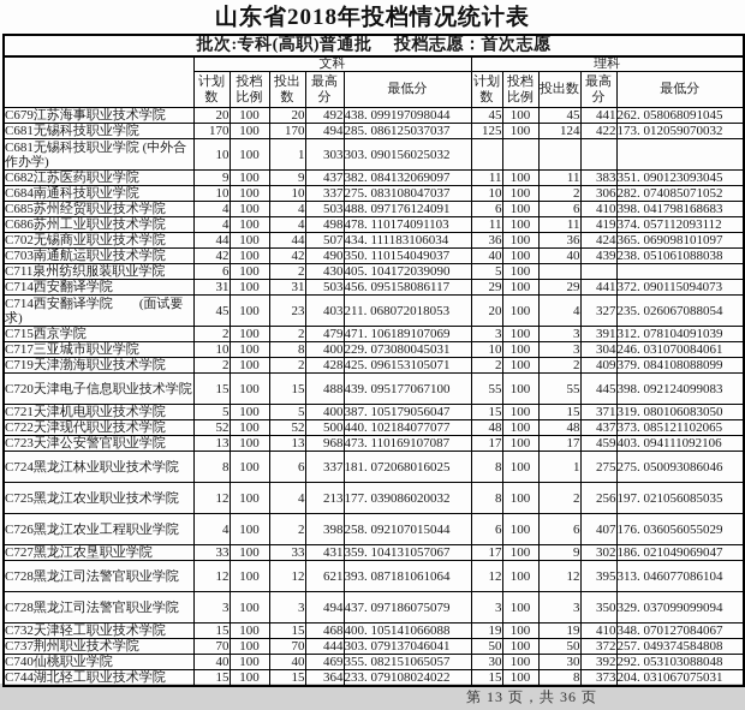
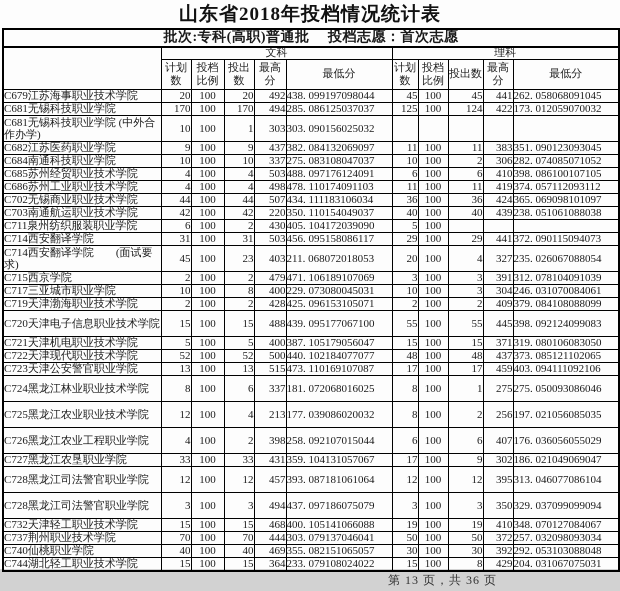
  山东省2018年投档情况统计表
  批次:专科(高职)普通批 投档志愿：首次志愿
  	文科	理科
  计划 数	投档 比例	投出 数	最高 分	最低分	计划 数	投档 比例	投出数	最高 分	最低分
  C679江苏海事职业技术学院	20	100	20	492	438. 099197098044	45	100	45	441	262. 058068091045
  C681无锡科技职业学院	170	100	170	494	285. 086125037037	125	100	124	422	173. 012059070032
  C681无锡科技职业学院 (中外合作办学)	10	100	1	303	303. 090156025032
  C682江苏医药职业学院	9	100	9	437	382. 084132069097	11	100	11	383	351. 090123093045
  C684南通科技职业学院	10	100	10	337	275. 083108047037	10	100	2	306	282. 074085071052
- C685苏州经贸职业技术学院	4	100	4	503	488. 097176124091	6	100	6	410	398. 041798168683
+ C685苏州经贸职业技术学院	4	100	4	503	488. 097176124091	6	100	6	410	398. 086100107105
  C686苏州工业职业技术学院	4	100	4	498	478. 110174091103	11	100	11	419	374. 057112093112
  C702无锡商业职业技术学院	44	100	44	507	434. 111183106034	36	100	36	424	365. 069098101097
- C703南通航运职业技术学院	42	100	42	490	350. 110154049037	40	100	40	439	238. 051061088038
+ C703南通航运职业技术学院	42	100	42	220	350. 110154049037	40	100	40	439	238. 051061088038
  C711泉州纺织服装职业学院	6	100	2	430	405. 104172039090	5	100
  C714西安翻译学院	31	100	31	503	456. 095158086117	29	100	29	441	372. 090115094073
  C714西安翻译学院 (面试要求)	45	100	23	403	211. 068072018053	20	100	4	327	235. 026067088054
  C715西京学院	2	100	2	479	471. 106189107069	3	100	3	391	312. 078104091039
  C717三亚城市职业学院	10	100	8	400	229. 073080045031	10	100	3	304	246. 031070084061
  C719天津渤海职业技术学院	2	100	2	428	425. 096153105071	2	100	2	409	379. 084108088099
  C720天津电子信息职业技术学院	15	100	15	488	439. 095177067100	55	100	55	445	398. 092124099083
  C721天津机电职业技术学院	5	100	5	400	387. 105179056047	15	100	15	371	319. 080106083050
  C722天津现代职业技术学院	52	100	52	500	440. 102184077077	48	100	48	437	373. 085121102065
- C723天津公安警官职业学院	13	100	13	968	473. 110169107087	17	100	17	459	403. 094111092106
+ C723天津公安警官职业学院	13	100	13	515	473. 110169107087	17	100	17	459	403. 094111092106
  C724黑龙江林业职业技术学院	8	100	6	337	181. 072068016025	8	100	1	275	275. 050093086046
  C725黑龙江农业职业技术学院	12	100	4	213	177. 039086020032	8	100	2	256	197. 021056085035
  C726黑龙江农业工程职业学院	4	100	2	398	258. 092107015044	6	100	6	407	176. 036056055029
  C727黑龙江农垦职业学院	33	100	33	431	359. 104131057067	17	100	9	302	186. 021049069047
- C728黑龙江司法警官职业学院	12	100	12	621	393. 087181061064	12	100	12	395	313. 046077086104
+ C728黑龙江司法警官职业学院	12	100	12	457	393. 087181061064	12	100	12	395	313. 046077086104
  C728黑龙江司法警官职业学院	3	100	3	494	437. 097186075079	3	100	3	350	329. 037099099094
  C732天津轻工职业技术学院	15	100	15	468	400. 105141066088	19	100	19	410	348. 070127084067
- C737荆州职业技术学院	70	100	70	444	303. 079137046041	50	100	50	372	257. 049374584808
+ C737荆州职业技术学院	70	100	70	444	303. 079137046041	50	100	50	372	257. 032098093034
  C740仙桃职业学院	40	100	40	469	355. 082151065057	30	100	30	392	292. 053103088048
- C744湖北轻工职业技术学院	15	100	15	364	233. 079108024022	15	100	8	373	204. 031067075031
+ C744湖北轻工职业技术学院	15	100	15	364	233. 079108024022	15	100	8	429	204. 031067075031
  第 13 页，共 36 页
